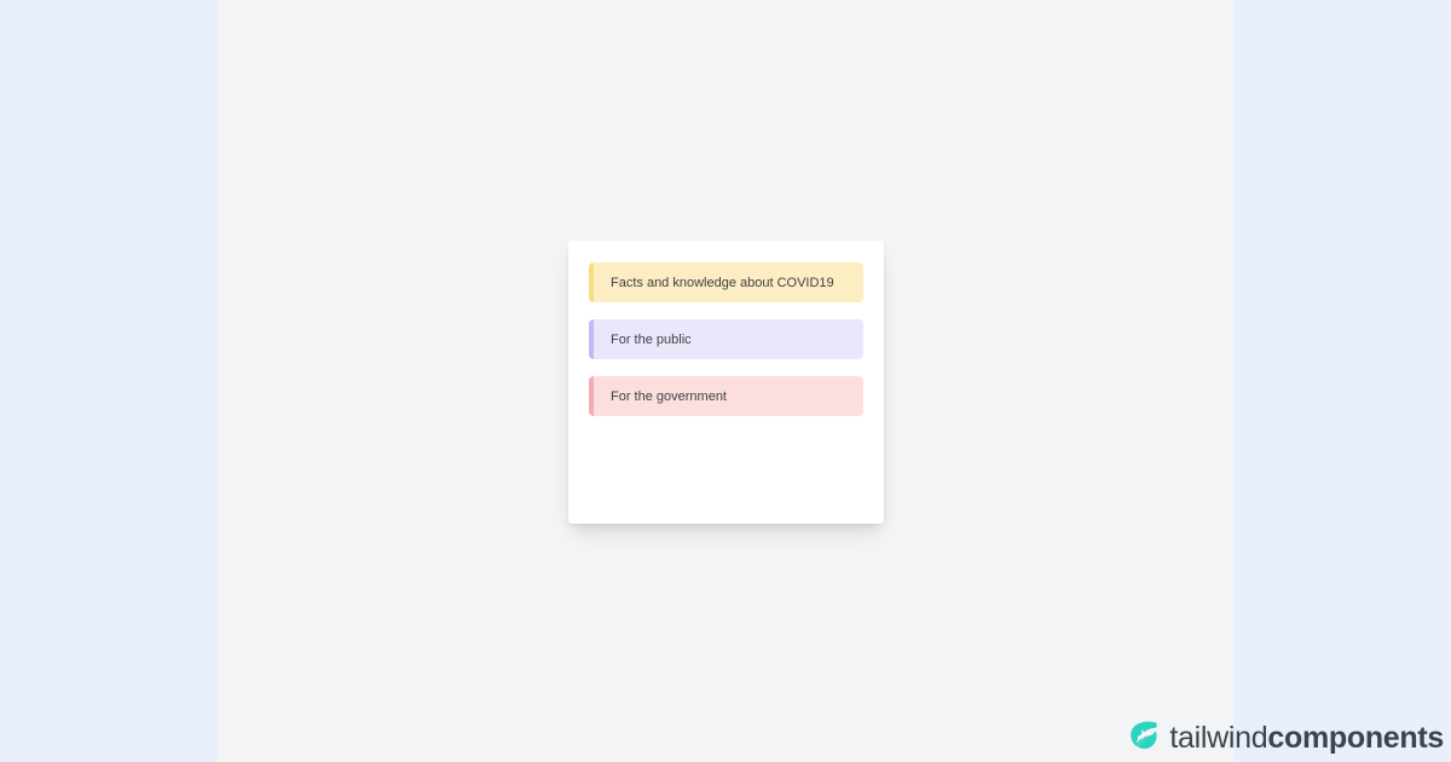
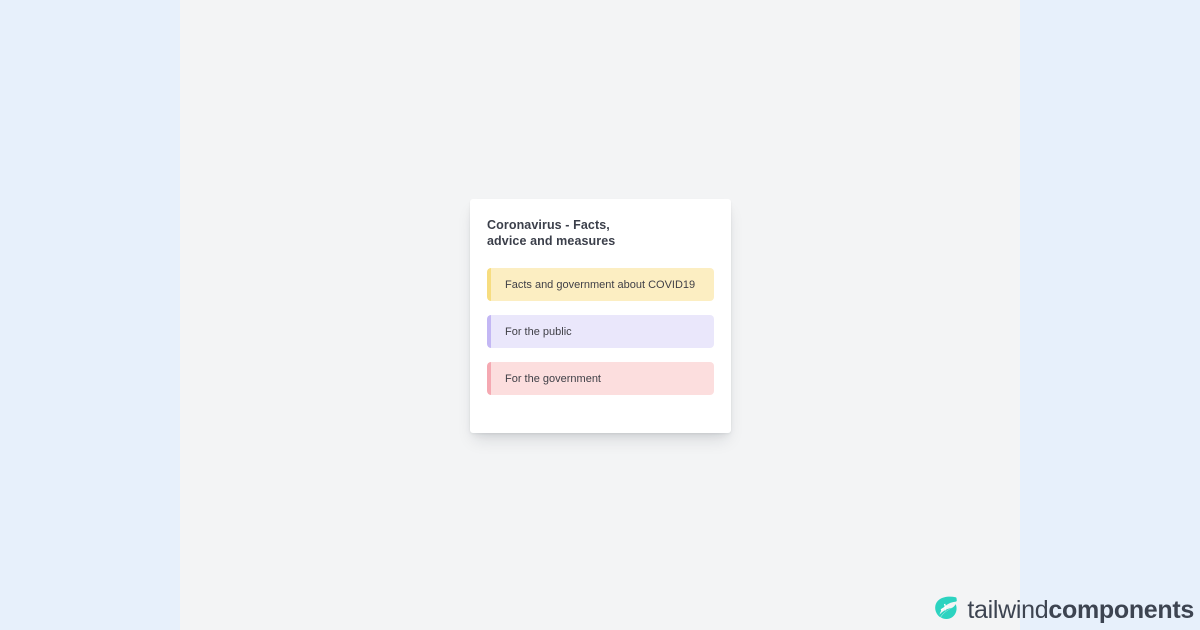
+ Coronavirus - Facts, advice and measures
- Facts and knowledge about COVID19
+ Facts and government about COVID19
  For the public
  For the government
  tailwindcomponents
